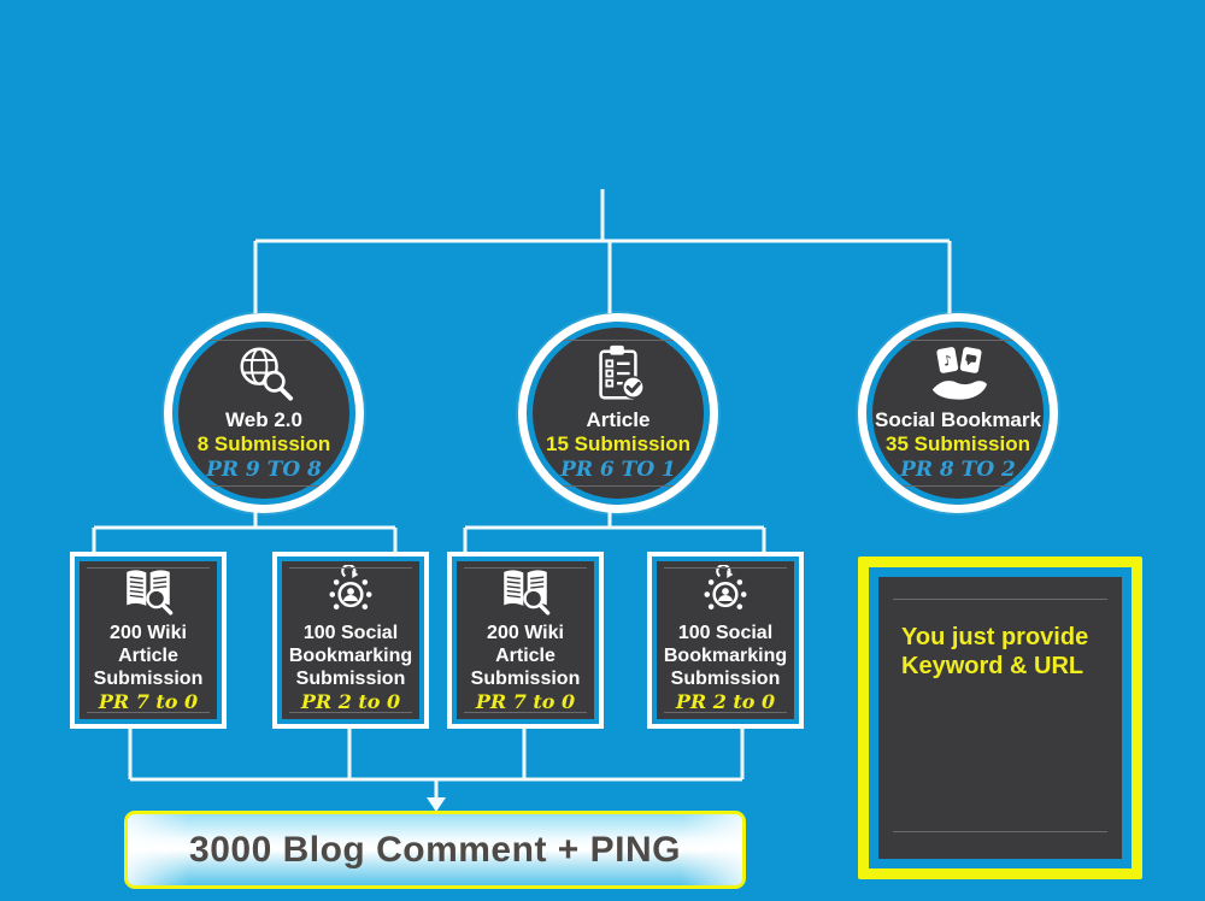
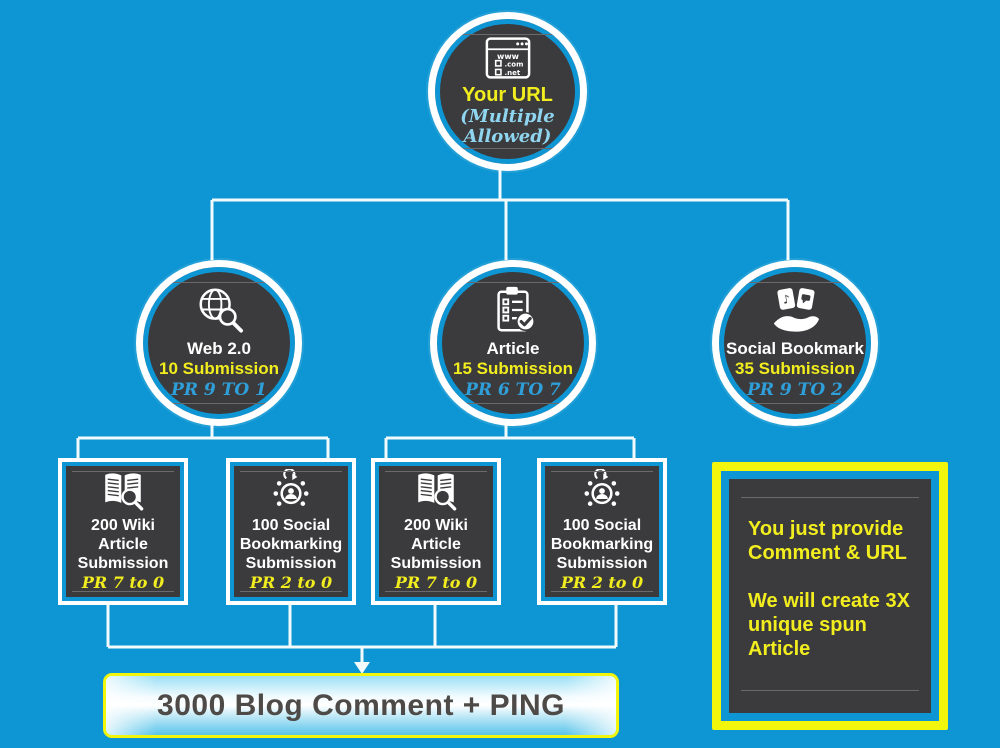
+ www
+ .com
+ .net
+ Your URL
+ (Multiple Allowed)
  Web 2.0
- 8 Submission
+ 10 Submission
- PR 9 TO 8
+ PR 9 TO 1
  Article
  15 Submission
- PR 6 TO 1
+ PR 6 TO 7
  Social Bookmark
  35 Submission
- PR 8 TO 2
+ PR 9 TO 2
  200 Wiki
  Article
  Submission
  PR 7 to 0
  100 Social
  Bookmarking
  Submission
  PR 2 to 0
  200 Wiki
  Article
  Submission
  PR 7 to 0
  100 Social
  Bookmarking
  Submission
  PR 2 to 0
- You just provide Keyword & URL
+ You just provide Comment & URL
+ We will create 3X unique spun Article
  3000 Blog Comment + PING
